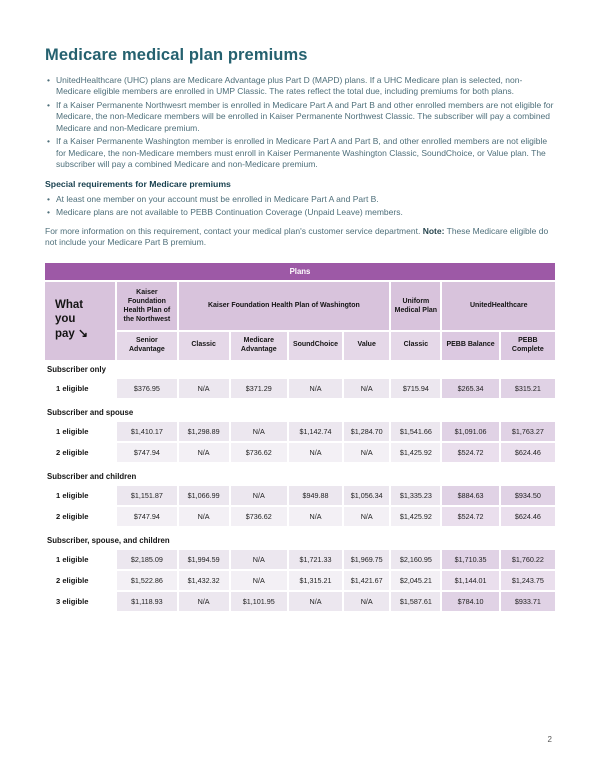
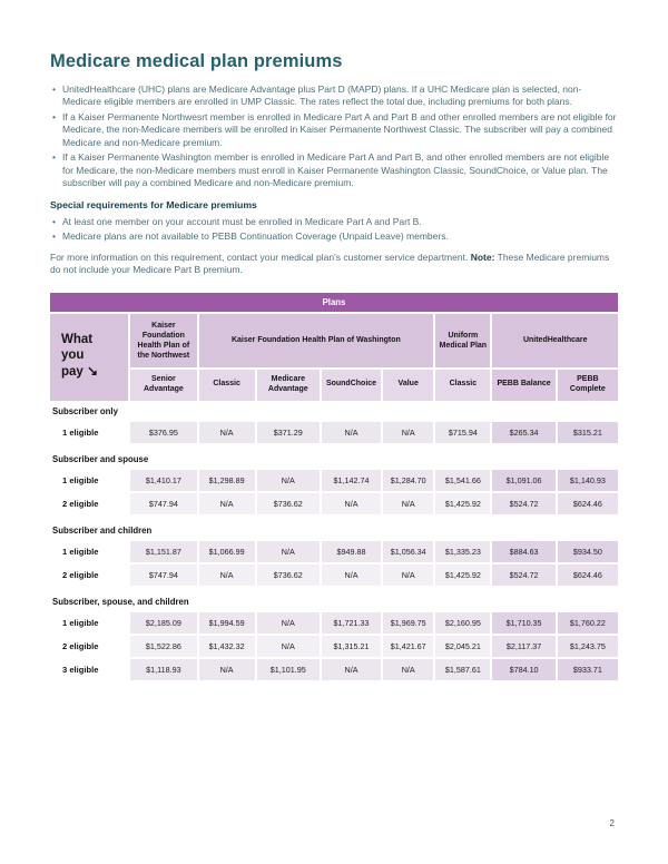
  Medicare medical plan premiums
  UnitedHealthcare (UHC) plans are Medicare Advantage plus Part D (MAPD) plans. If a UHC Medicare plan is selected, non-Medicare eligible members are enrolled in UMP Classic. The rates reflect the total due, including premiums for both plans.
  If a Kaiser Permanente Northwesrt member is enrolled in Medicare Part A and Part B and other enrolled members are not eligible for Medicare, the non-Medicare members will be enrolled in Kaiser Permanente Northwest Classic. The subscriber will pay a combined Medicare and non-Medicare premium.
  If a Kaiser Permanente Washington member is enrolled in Medicare Part A and Part B, and other enrolled members are not eligible for Medicare, the non-Medicare members must enroll in Kaiser Permanente Washington Classic, SoundChoice, or Value plan. The subscriber will pay a combined Medicare and non-Medicare premium.
  Special requirements for Medicare premiums
  At least one member on your account must be enrolled in Medicare Part A and Part B.
  Medicare plans are not available to PEBB Continuation Coverage (Unpaid Leave) members.
- For more information on this requirement, contact your medical plan's customer service department. Note: These Medicare eligible do not include your Medicare Part B premium.
+ For more information on this requirement, contact your medical plan's customer service department. Note: These Medicare premiums do not include your Medicare Part B premium.
  Plans
  Subscriber only
  1 eligible	$376.95	N/A	$371.29	N/A	N/A	$715.94	$265.34	$315.21
  Subscriber and spouse
- 1 eligible	$1,410.17	$1,298.89	N/A	$1,142.74	$1,284.70	$1,541.66	$1,091.06	$1,763.27
+ 1 eligible	$1,410.17	$1,298.89	N/A	$1,142.74	$1,284.70	$1,541.66	$1,091.06	$1,140.93
  2 eligible	$747.94	N/A	$736.62	N/A	N/A	$1,425.92	$524.72	$624.46
  Subscriber and children
  1 eligible	$1,151.87	$1,066.99	N/A	$949.88	$1,056.34	$1,335.23	$884.63	$934.50
  2 eligible	$747.94	N/A	$736.62	N/A	N/A	$1,425.92	$524.72	$624.46
  Subscriber, spouse, and children
  1 eligible	$2,185.09	$1,994.59	N/A	$1,721.33	$1,969.75	$2,160.95	$1,710.35	$1,760.22
- 2 eligible	$1,522.86	$1,432.32	N/A	$1,315.21	$1,421.67	$2,045.21	$1,144.01	$1,243.75
+ 2 eligible	$1,522.86	$1,432.32	N/A	$1,315.21	$1,421.67	$2,045.21	$2,117.37	$1,243.75
  3 eligible	$1,118.93	N/A	$1,101.95	N/A	N/A	$1,587.61	$784.10	$933.71
  2
